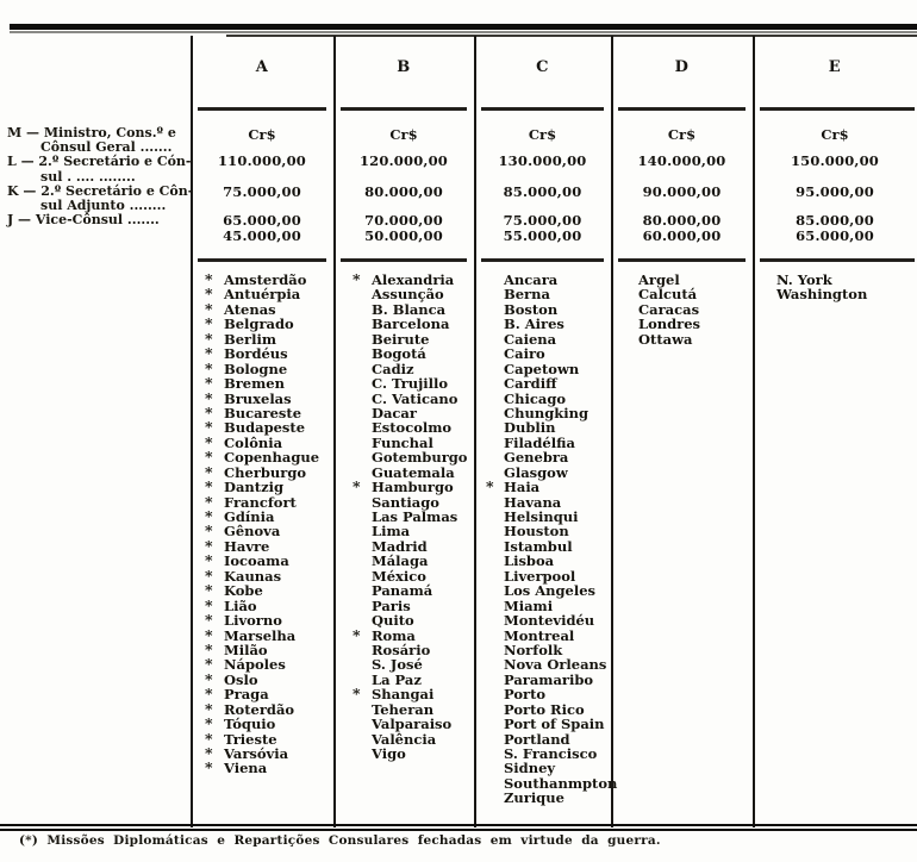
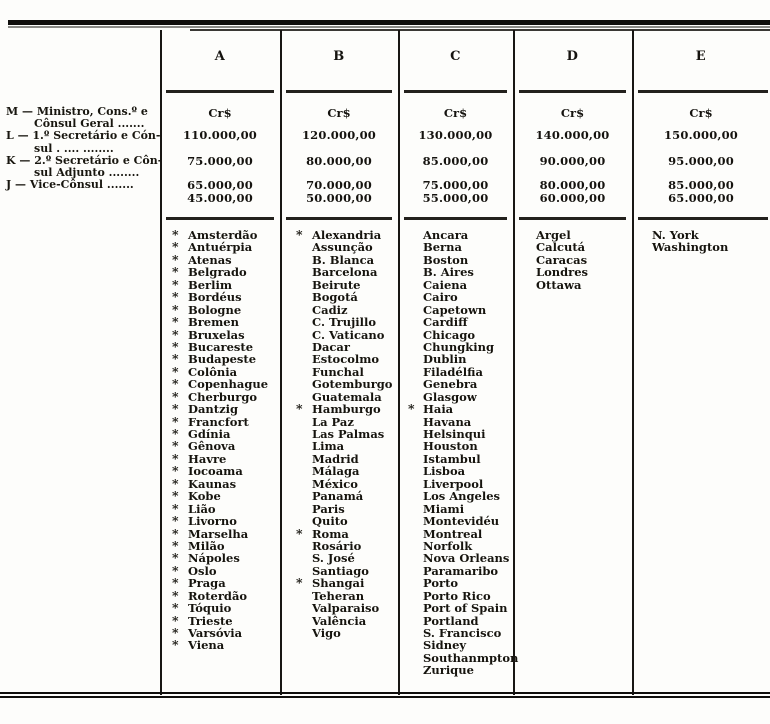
  M — Ministro, Cons.º e
  Cônsul Geral .......
- L — 2.º Secretário e Cón-
+ L — 1.º Secretário e Cón-
  sul . .... ........
  K — 2.º Secretário e Côn
  sul Adjunto ........
  J — Vice-Cônsul .......
  A
  Cr$
  110.000,00
  75.000,00
  65.000,00
  45.000,00
  *
  Amsterdão
  *
  Antuérpia
  *
  Atenas
  *
  Belgrado
  *
  Berlim
  *
  Bordéus
  *
  Bologne
  *
  Bremen
  *
  Bruxelas
  *
  Bucareste
  *
  Budapeste
  *
  Colônia
  *
  Copenhague
  *
  Cherburgo
  *
  Dantzig
  *
  Francfort
  *
  Gdínia
  *
  Gênova
  *
  Havre
  *
  Iocoama
  *
  Kaunas
  *
  Kobe
  *
  Lião
  *
  Livorno
  *
  Marselha
  *
  Milão
  *
  Nápoles
  *
  Oslo
  *
  Praga
  *
  Roterdão
  *
  Tóquio
  *
  Trieste
  *
  Varsóvia
  *
  Viena
  B
  Cr$
  120.000,00
  80.000,00
  70.000,00
  50.000,00
  *
  Alexandria
  Assunção
  B. Blanca
  Barcelona
  Beirute
  Bogotá
  Cadiz
  C. Trujillo
  C. Vaticano
  Dacar
  Estocolmo
  Funchal
  Gotemburgo
  Guatemala
  *
  Hamburgo
- Santiago
+ La Paz
  Las Palmas
  Lima
  Madrid
  Málaga
  México
  Panamá
  Paris
  Quito
  *
  Roma
  Rosário
  S. José
- La Paz
+ Santiago
  *
  Shangai
  Teheran
  Valparaiso
  Valência
  Vigo
  C
  Cr$
  130.000,00
  85.000,00
  75.000,00
  55.000,00
  Ancara
  Berna
  Boston
  B. Aires
  Caiena
  Cairo
  Capetown
  Cardiff
  Chicago
  Chungking
  Dublin
  Filadélfia
  Genebra
  Glasgow
  *
  Haia
  Havana
  Helsinqui
  Houston
  Istambul
  Lisboa
  Liverpool
  Los Angeles
  Miami
  Montevidéu
  Montreal
  Norfolk
  Nova Orleans
  Paramaribo
  Porto
  Porto Rico
  Port of Spain
  Portland
  S. Francisco
  Sidney
  Southanmpto
  Zurique
  D
  Cr$
  140.000,00
  90.000,00
  80.000,00
  60.000,00
  Argel
  Calcutá
  Caracas
  Londres
  Ottawa
  E
  Cr$
  150.000,00
  95.000,00
  85.000,00
  65.000,00
  N. York
  Washington
- (*) Missões Diplomáticas e Repartições Consulares fechadas em virtude da guerra.
